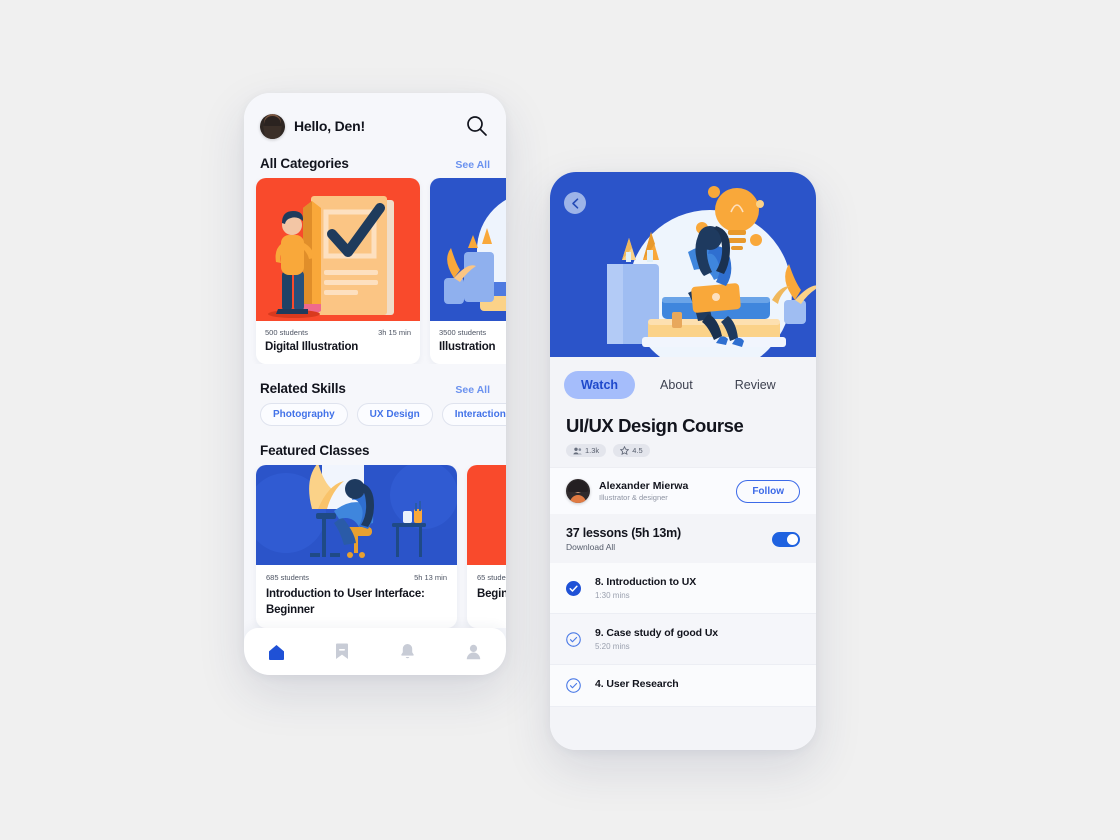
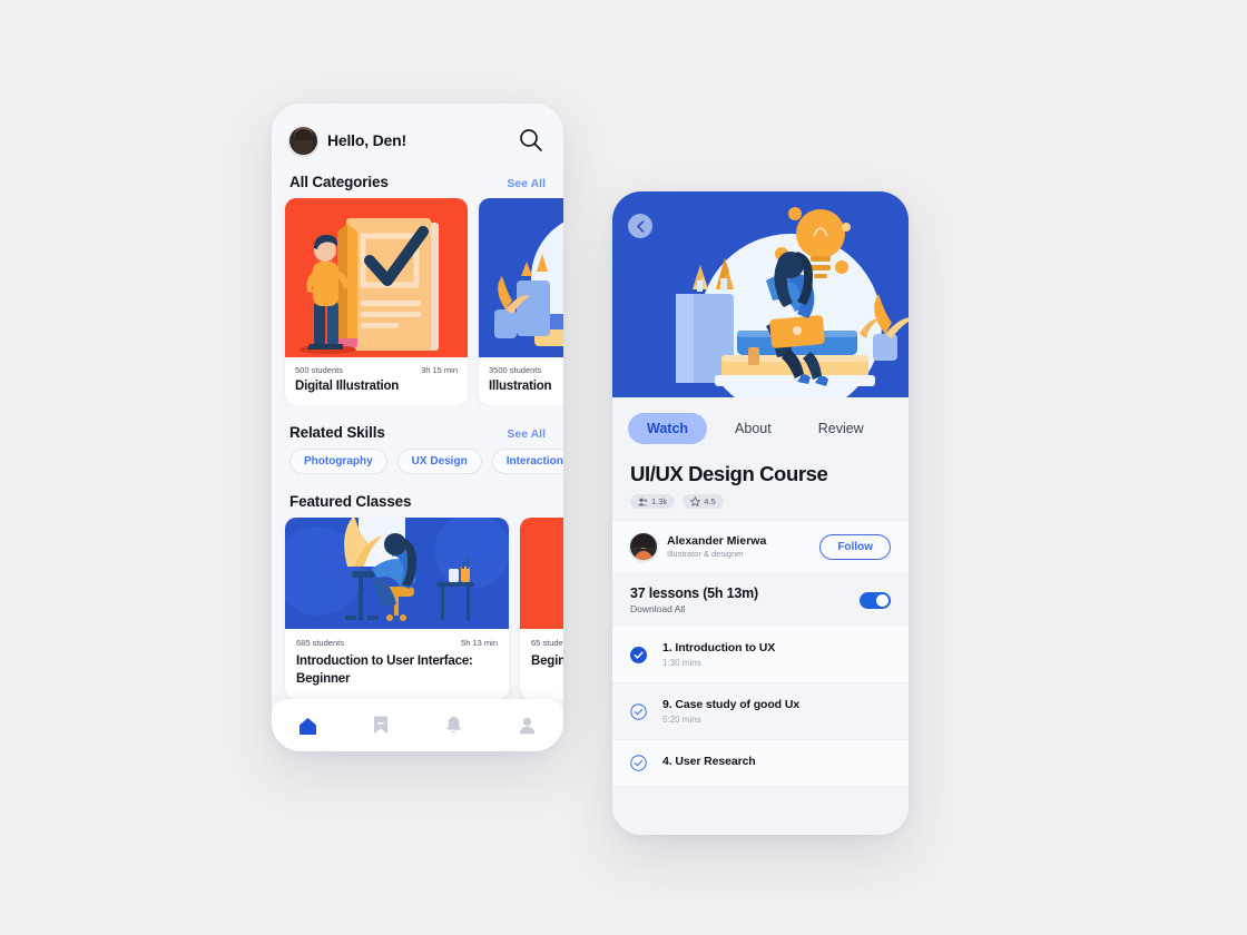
  Hello, Den!
  All Categories
  See All
  500 students
  3h 15 min
  Digital Illustration
  3500 students
  Illustration
  Related Skills
  See All
  Photography
  UX Design
  Interaction
  Featured Classes
  685 students
  5h 13 min
  Introduction to User Interface: Beginner
  65 stude
  Begin
  Watch
  About
  Review
  UI/UX Design Course
  1.3k
  4.5
  Alexander Mierwa
  Illustrator & designer
  Follow
  37 lessons (5h 13m)
  Download All
- 8. Introduction to UX
+ 1. Introduction to UX
  1:30 mins
  9. Case study of good Ux
  5:20 mins
  4. User Research
